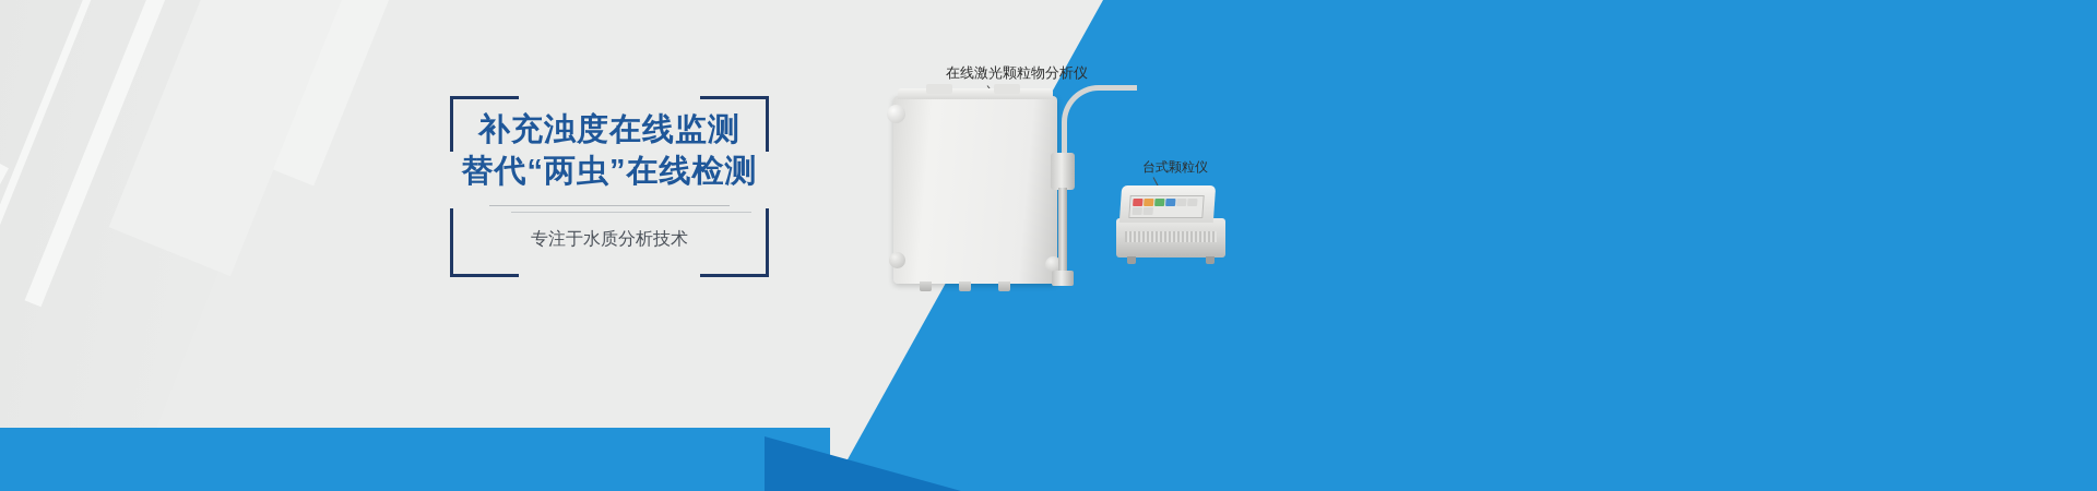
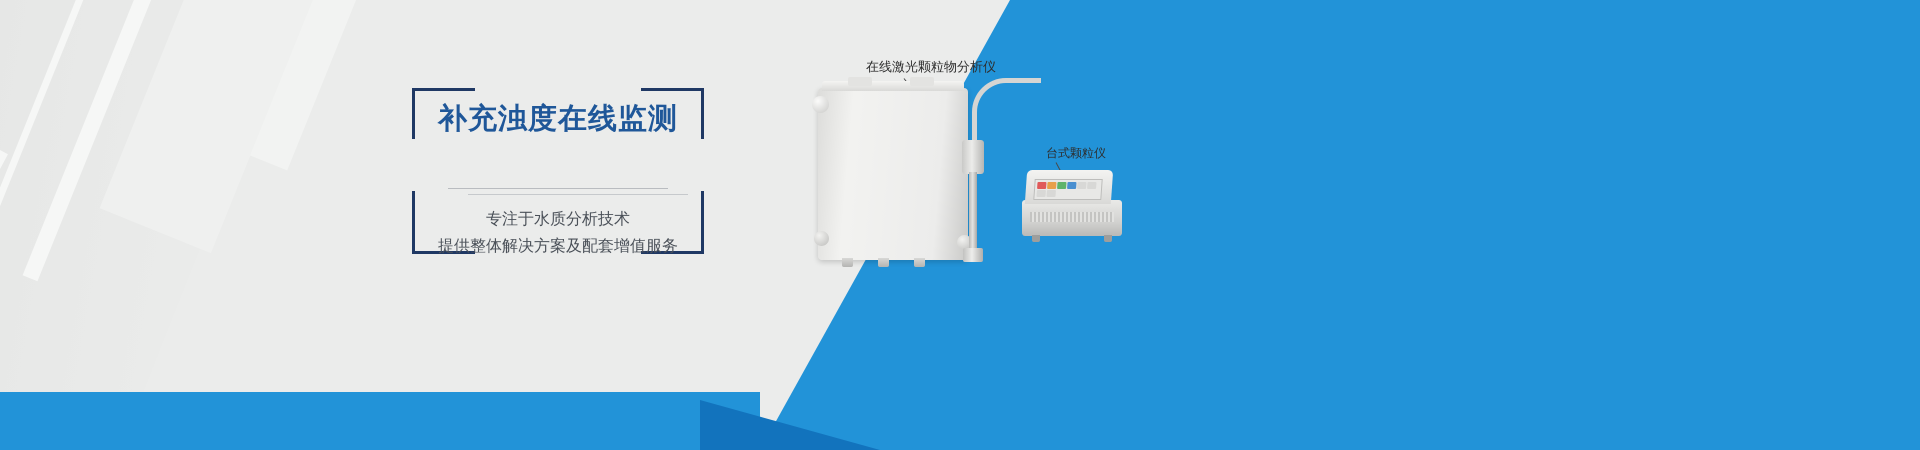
  补充浊度在线监测
- 替代“两虫”在线检测
  专注于水质分析技术
+ 提供整体解决方案及配套增值服务
  在线激光颗粒物分析仪
  台式颗粒仪
